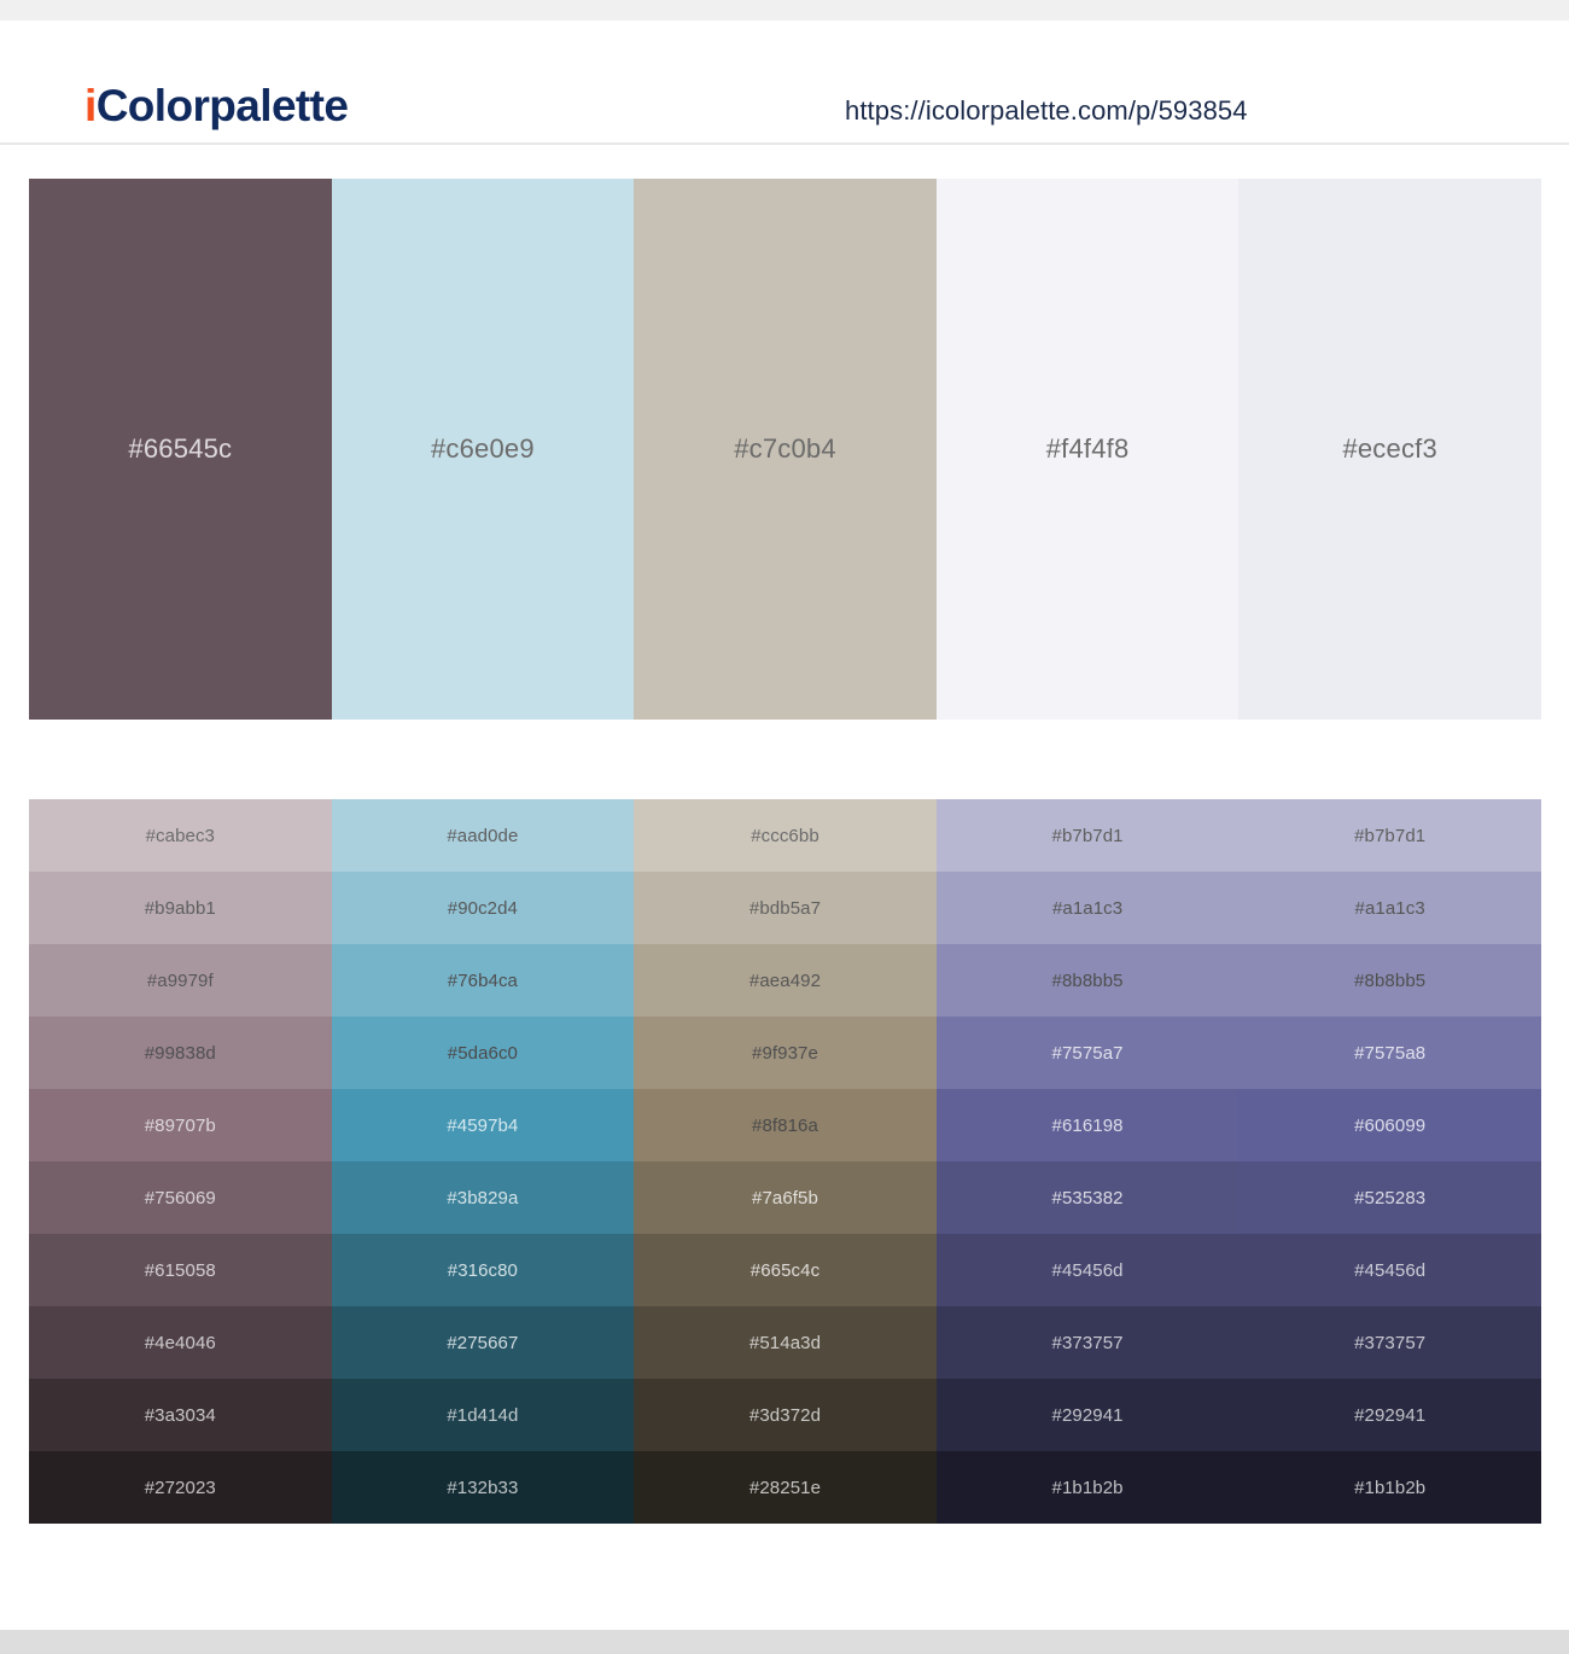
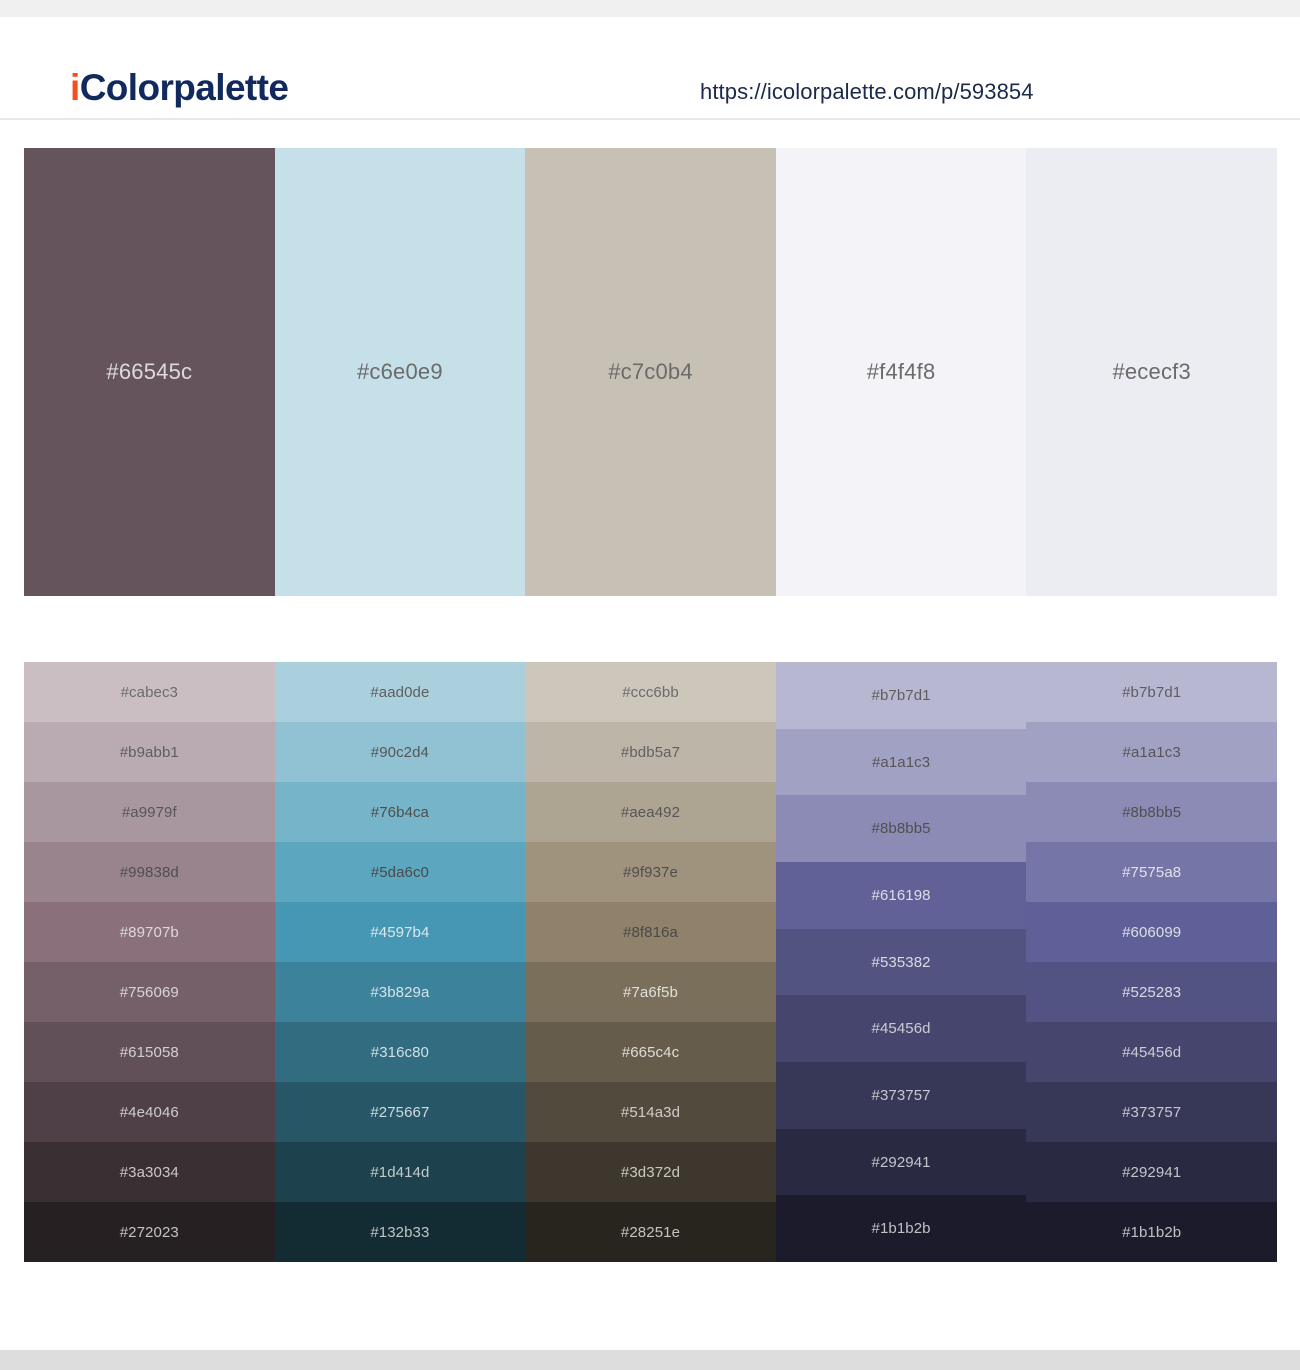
  iColorpalette
  https://icolorpalette.com/p/593854
  #66545c
  #c6e0e9
  #c7c0b4
  #f4f4f8
  #ececf3
  #cabec3
  #b9abb1
  #a9979f
  #99838d
  #89707b
  #756069
  #615058
  #4e4046
  #3a3034
  #272023
  #aad0de
  #90c2d4
  #76b4ca
  #5da6c0
  #4597b4
  #3b829a
  #316c80
  #275667
  #1d414d
  #132b33
  #ccc6bb
  #bdb5a7
  #aea492
  #9f937e
  #8f816a
  #7a6f5b
  #665c4c
  #514a3d
  #3d372d
  #28251e
  #b7b7d1
  #a1a1c3
  #8b8bb5
- #7575a7
  #616198
  #535382
  #45456d
  #373757
  #292941
  #1b1b2b
  #b7b7d1
  #a1a1c3
  #8b8bb5
  #7575a8
  #606099
  #525283
  #45456d
  #373757
  #292941
  #1b1b2b
